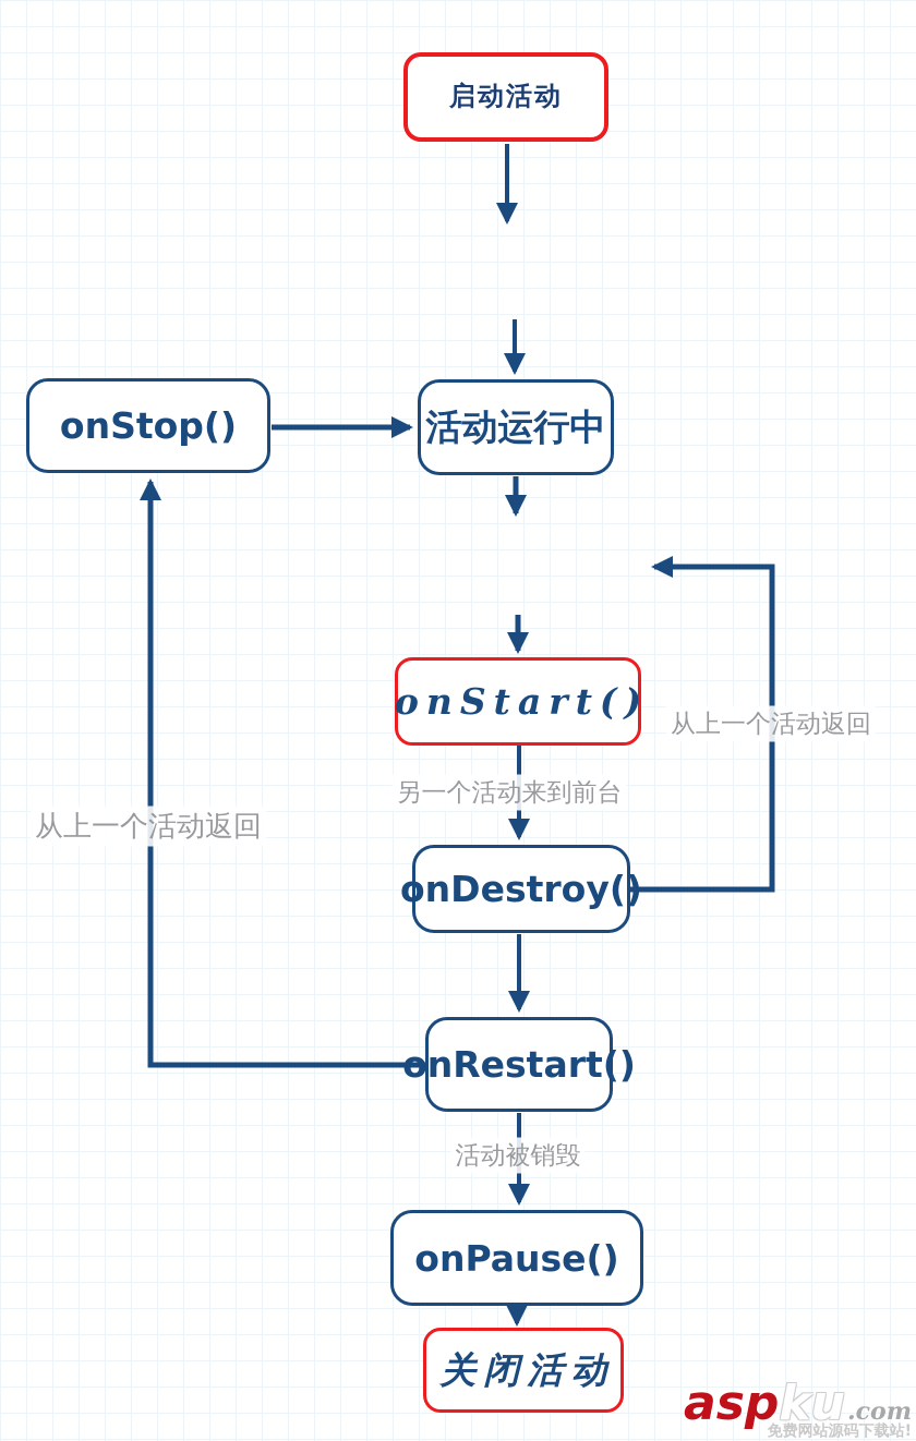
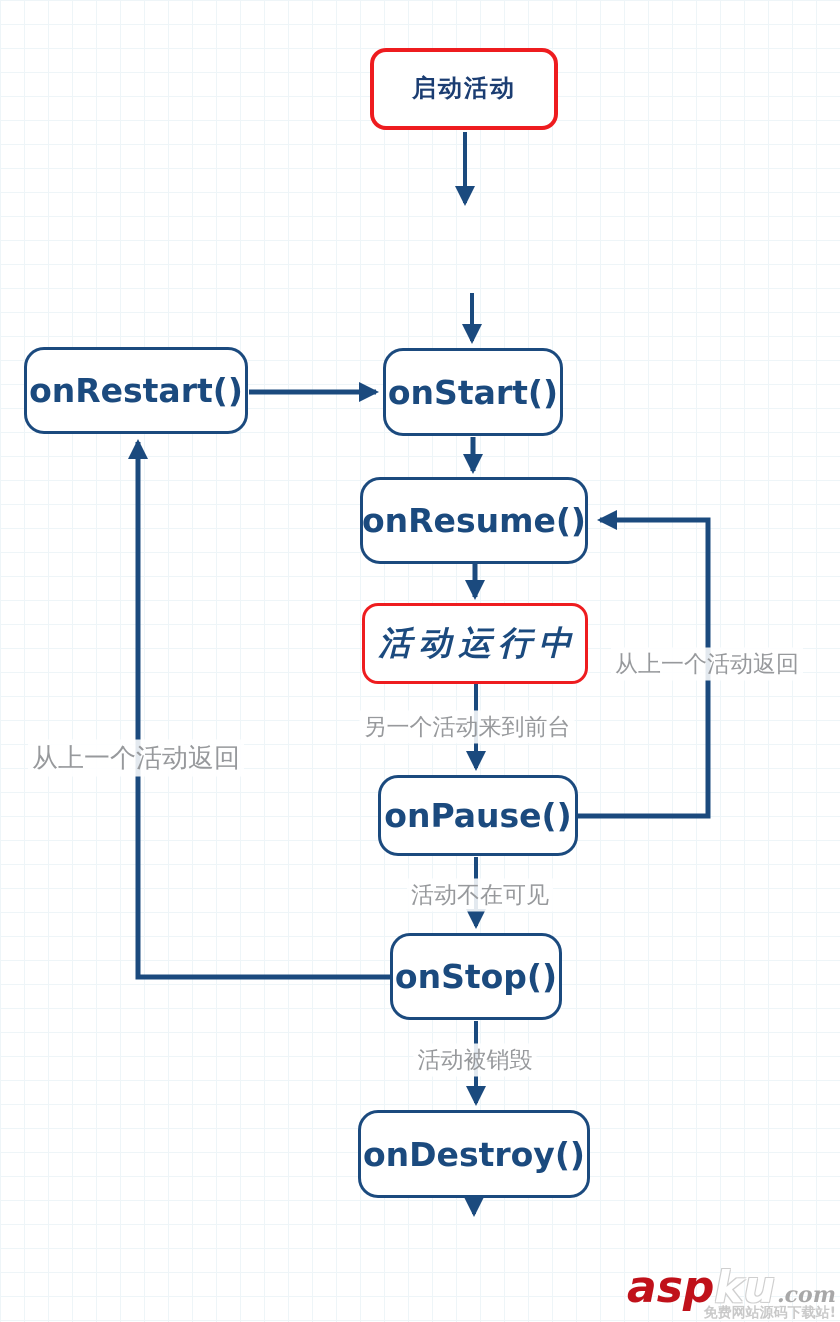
  启动活动
- onStop()
+ onRestart()
- 活动运行中
+ onStart()
+ onResume()
- onStart()
+ 活动运行中
- onDestroy()
+ onPause()
- onRestart()
+ onStop()
- onPause()
+ onDestroy()
- 关闭活动
  从上一个活动返回
  另一个活动来到前台
+ 活动不在可见
  从上一个活动返回
  活动被销毁
  asp
  ku
  .com
  免费网站源码下载站!
